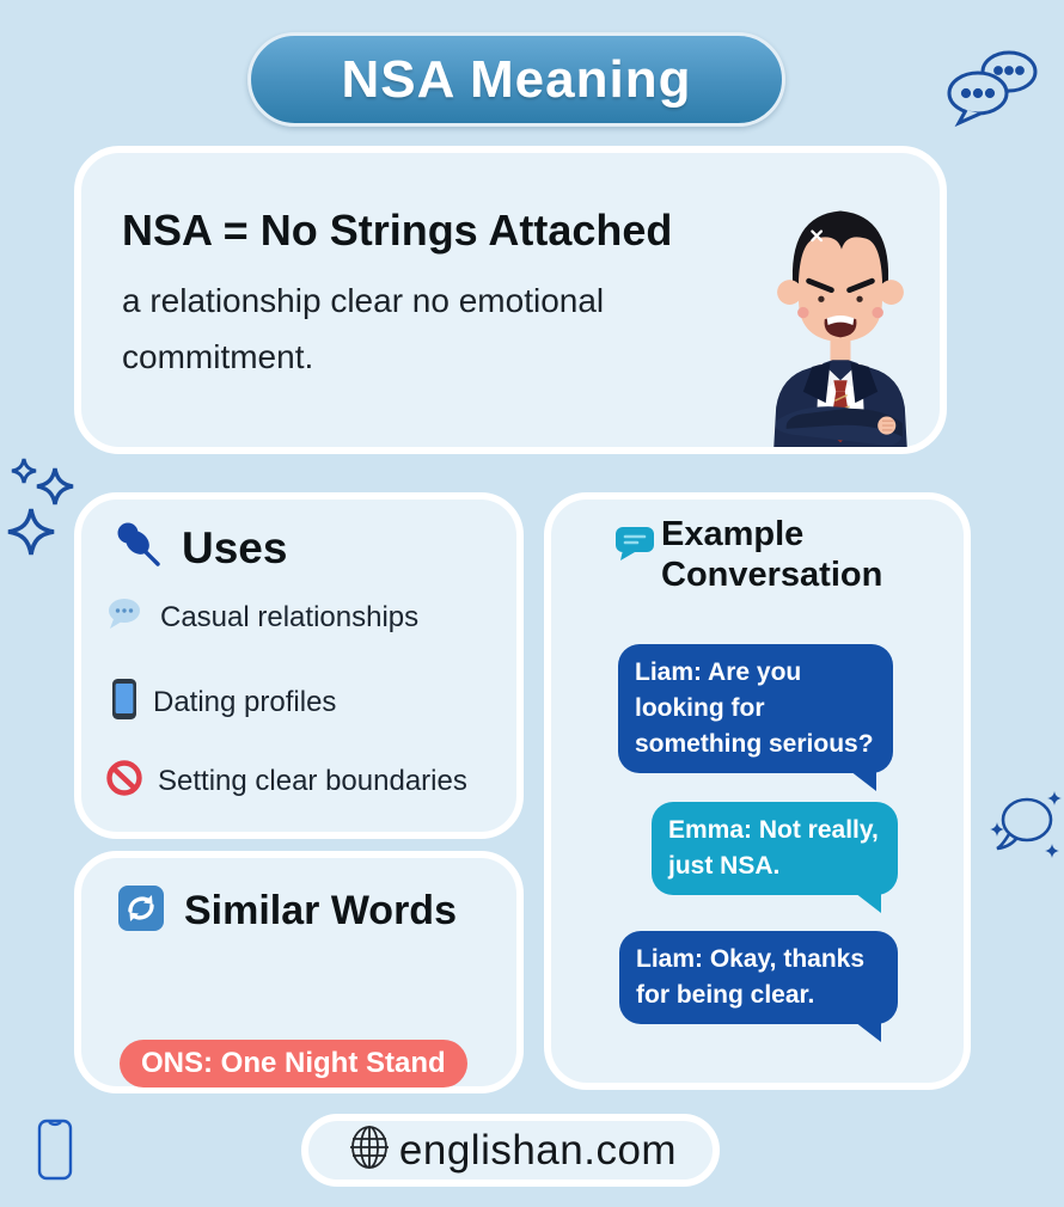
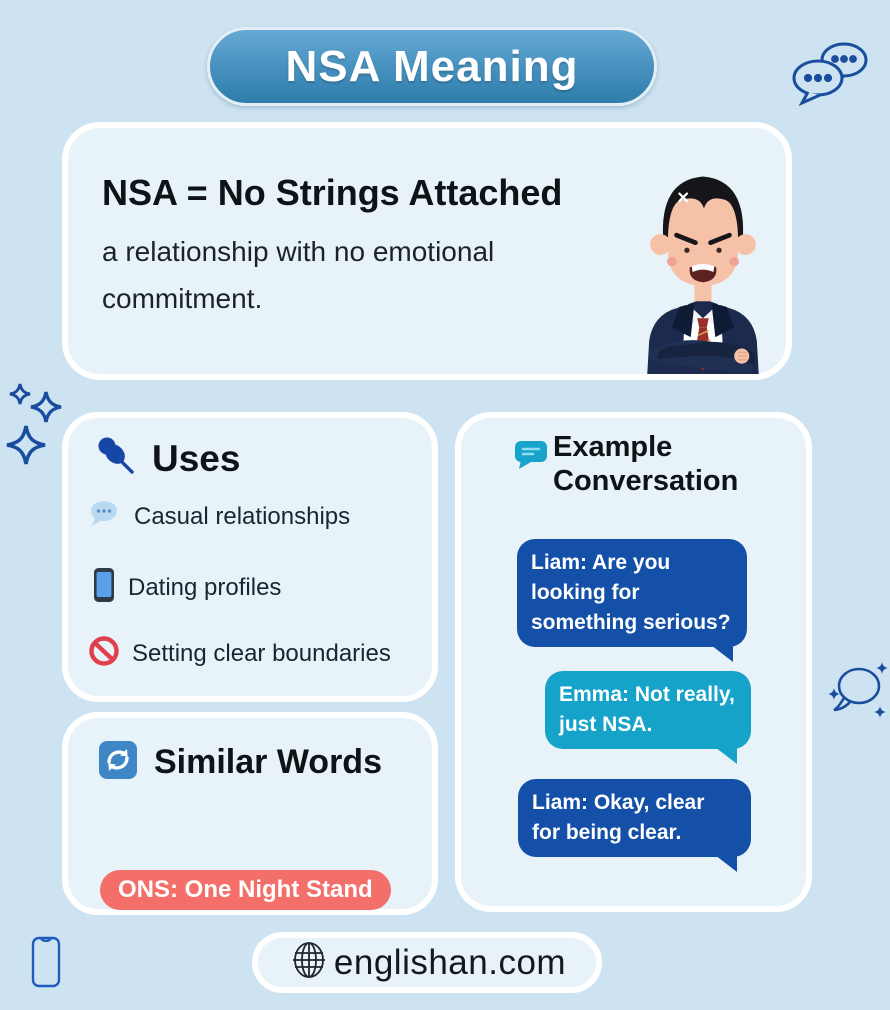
  NSA Meaning
  NSA = No Strings Attached
- a relationship clear no emotional commitment.
+ a relationship with no emotional commitment.
  Uses
  Casual relationships
  Dating profiles
  Setting clear boundaries
  Example Conversation
  Liam: Are you looking for something serious?
  Emma: Not really, just NSA.
- Liam: Okay, thanks for being clear.
+ Liam: Okay, clear for being clear.
  Similar Words
  ONS: One Night Stand
  englishan.com
